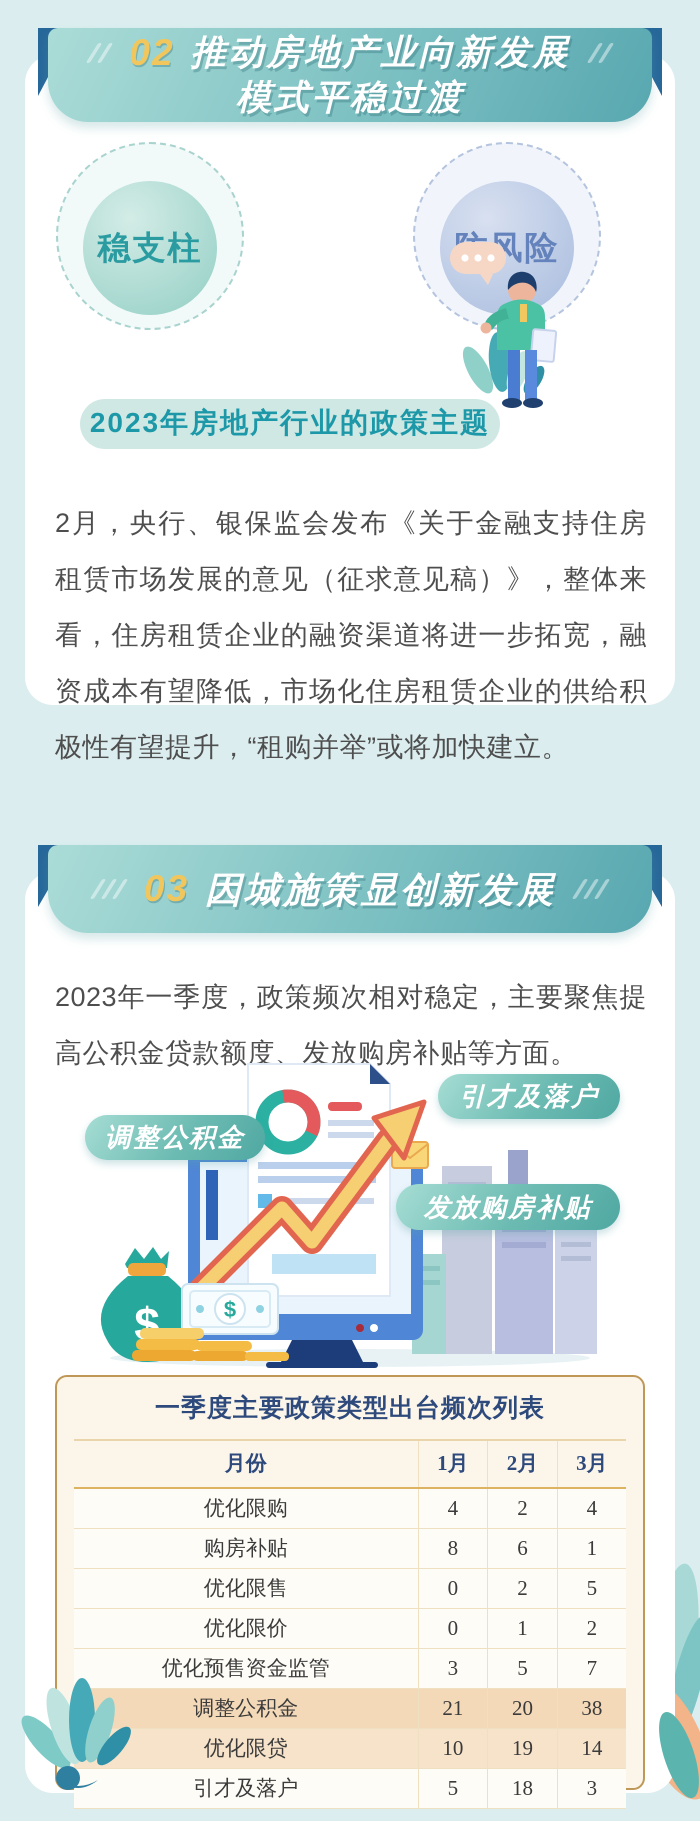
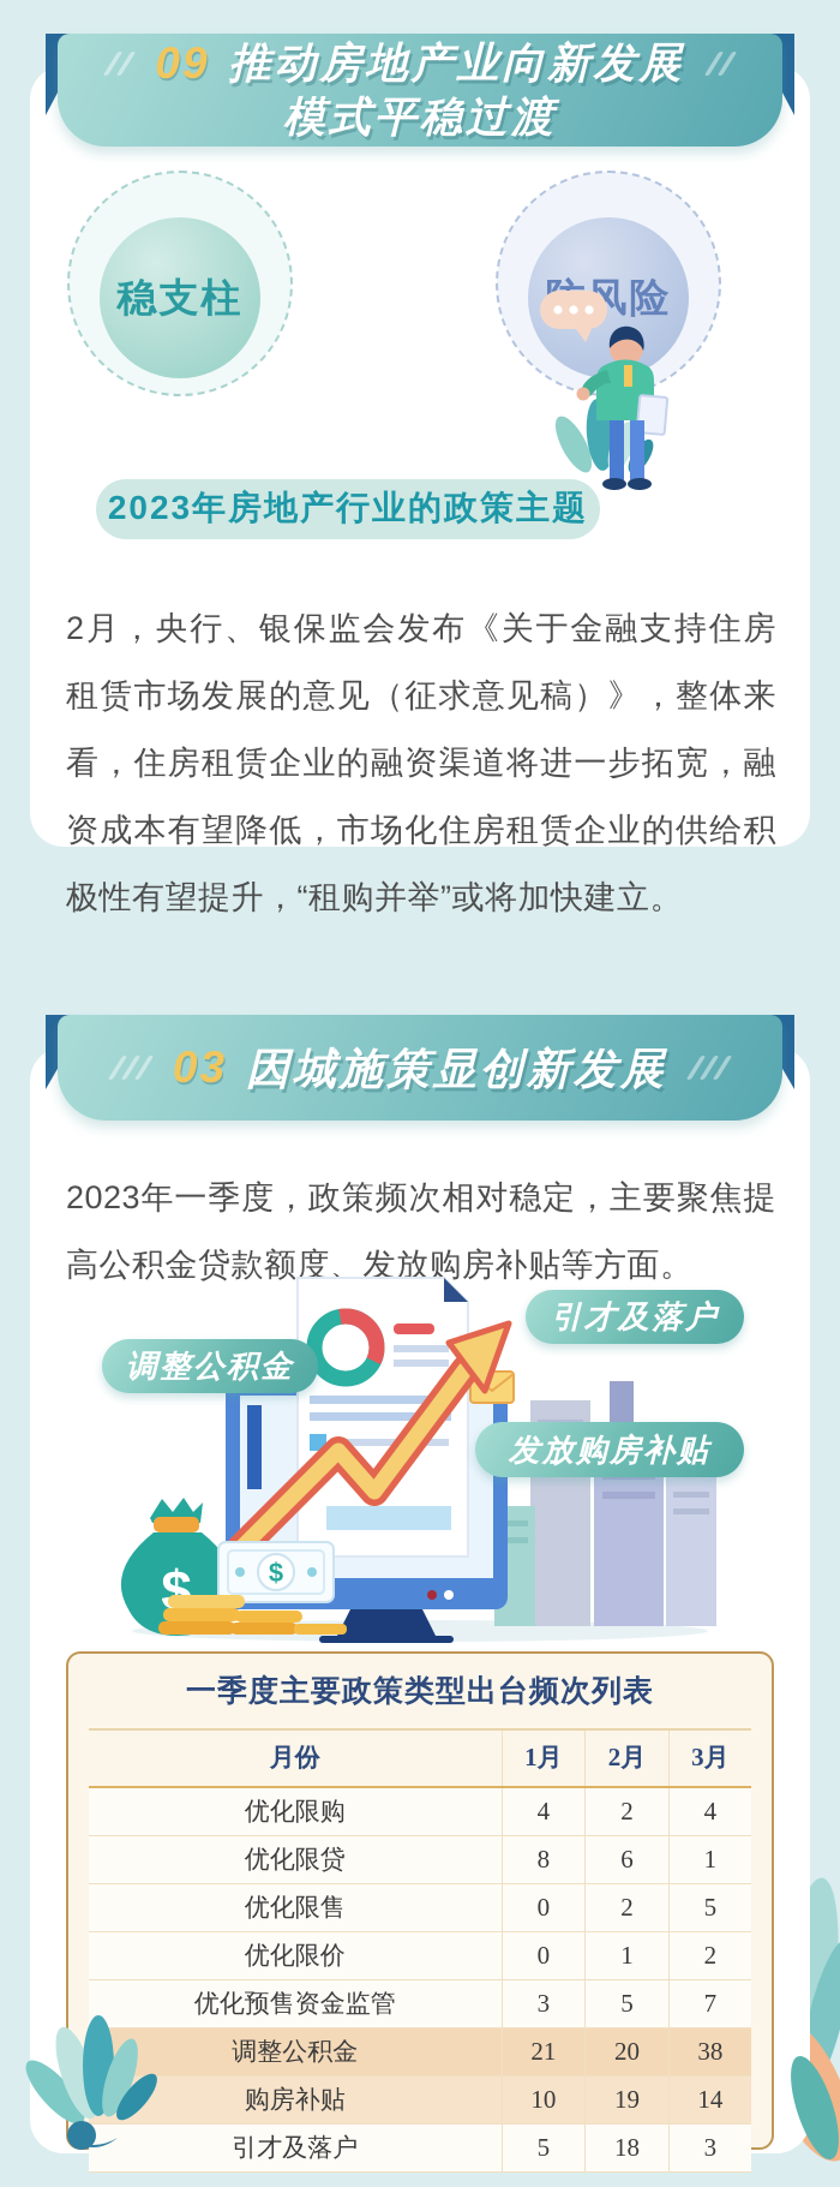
- 02
+ 09
  推动房地产业向新发展
  模式平稳过渡
  稳支柱
  2023年房地产行业的政策主题
  2月，央行、银保监会发布《关于金融支持住房租赁市场发展的意见（征求意见稿）》，整体来看，住房租赁企业的融资渠道将进一步拓宽，融资成本有望降低，市场化住房租赁企业的供给积极性有望提升，“租购并举”或将加快建立。
  03
  因城施策显创新发展
  2023年一季度，政策频次相对稳定，主要聚焦提高公积金贷款额度、发放购房补贴等方面。
  $
  $
  调整公积金
  引才及落户
  发放购房补贴
  一季度主要政策类型出台频次列表
  月份	1月	2月	3月
  优化限购	4	2	4
- 购房补贴	8	6	1
+ 优化限贷	8	6	1
  优化限售	0	2	5
  优化限价	0	1	2
  优化预售资金监管	3	5	7
  调整公积金	21	20	38
- 优化限贷	10	19	14
+ 购房补贴	10	19	14
  引才及落户	5	18	3
